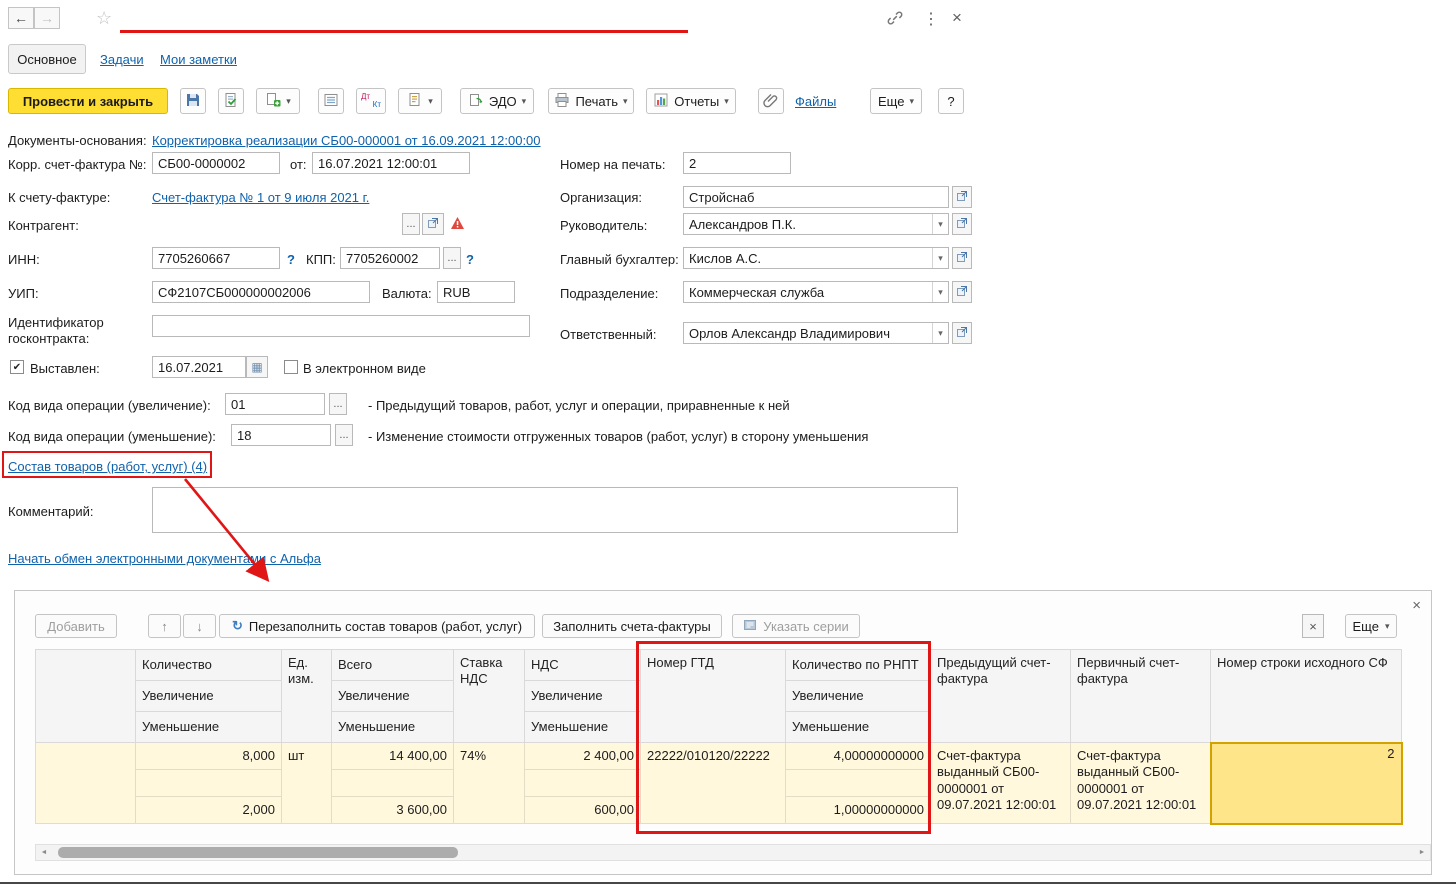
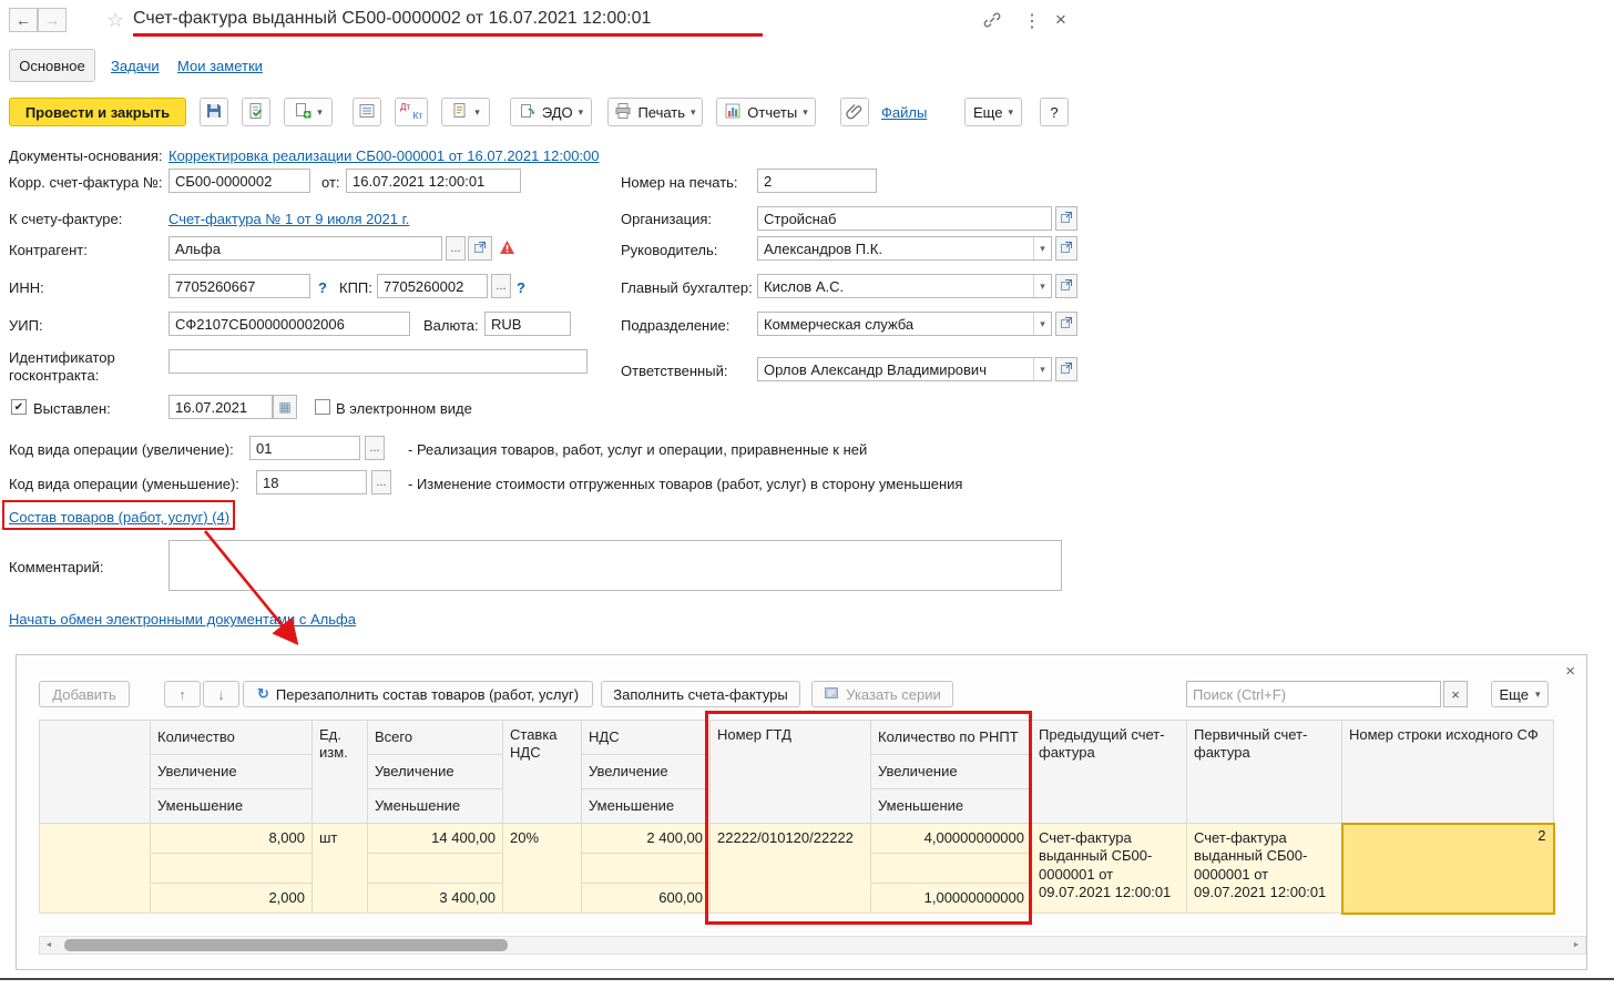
  ←
  →
  ☆
+ Счет-фактура выданный СБ00-0000002 от 16.07.2021 12:00:01
  ⋮
  ×
  Основное
  Задачи
  Мои заметки
  Провести и закрыть
  ▾
  Дт
  Кт
  ▾
  ЭДО
  ▾
  Печать
  ▾
  Отчеты
  ▾
  Файлы
  Еще
  ▾
  ?
  Документы-основания:
- Корректировка реализации СБ00-000001 от 16.09.2021 12:00:00
+ Корректировка реализации СБ00-000001 от 16.07.2021 12:00:00
  Корр. счет-фактура №:
  СБ00-0000002
  от:
  16.07.2021 12:00:01
  Номер на печать:
  2
  К счету-фактуре:
  Счет-фактура № 1 от 9 июля 2021 г.
  Организация:
  Стройснаб
  Контрагент:
+ Альфа
  ...
  Руководитель:
  Александров П.К.
  ▾
  ИНН:
  7705260667
  ?
  КПП:
  7705260002
  ...
  ?
  Главный бухгалтер:
  Кислов А.С.
  ▾
  УИП:
  СФ2107СБ000000002006
  Валюта:
  RUB
  Подразделение:
  Коммерческая служба
  ▾
  Идентификатор госконтракта:
  Ответственный:
  Орлов Александр Владимирович
  ▾
  ✔
  Выставлен:
  16.07.2021
  ▦
  В электронном виде
  Код вида операции (увеличение):
  01
  ...
- - Предыдущий товаров, работ, услуг и операции, приравненные к ней
+ - Реализация товаров, работ, услуг и операции, приравненные к ней
  Код вида операции (уменьшение):
  18
  ...
  - Изменение стоимости отгруженных товаров (работ, услуг) в сторону уменьшения
  Состав товаров (работ, услуг) (4)
  Комментарий:
  Начать обмен электронными документами с Альфа
  ×
  Добавить
  ↑
  ↓
  ↻
  Перезаполнить состав товаров (работ, услуг)
  Заполнить счета-фактуры
  Указать серии
+ Поиск (Ctrl+F)
  ×
  Еще
  ▾
  	Количество	Ед. изм.	Всего	Ставка НДС	НДС	Номер ГТД	Количество по РНПТ	Предыдущий счет-фактура	Первичный счет-фактура	Номер строки исходного СФ
  Увеличение	Увеличение	Увеличение	Увеличение
  Уменьшение	Уменьшение	Уменьшение	Уменьшение
- 	8,000	шт	14 400,00	74%	2 400,00	22222/010120/22222	4,00000000000	Счет-фактура выданный СБ00-0000001 от 09.07.2021 12:00:01	Счет-фактура выданный СБ00-0000001 от 09.07.2021 12:00:01	2
+ 	8,000	шт	14 400,00	20%	2 400,00	22222/010120/22222	4,00000000000	Счет-фактура выданный СБ00-0000001 от 09.07.2021 12:00:01	Счет-фактура выданный СБ00-0000001 от 09.07.2021 12:00:01	2
- 2,000	3 600,00	600,00	1,00000000000
+ 2,000	3 400,00	600,00	1,00000000000
